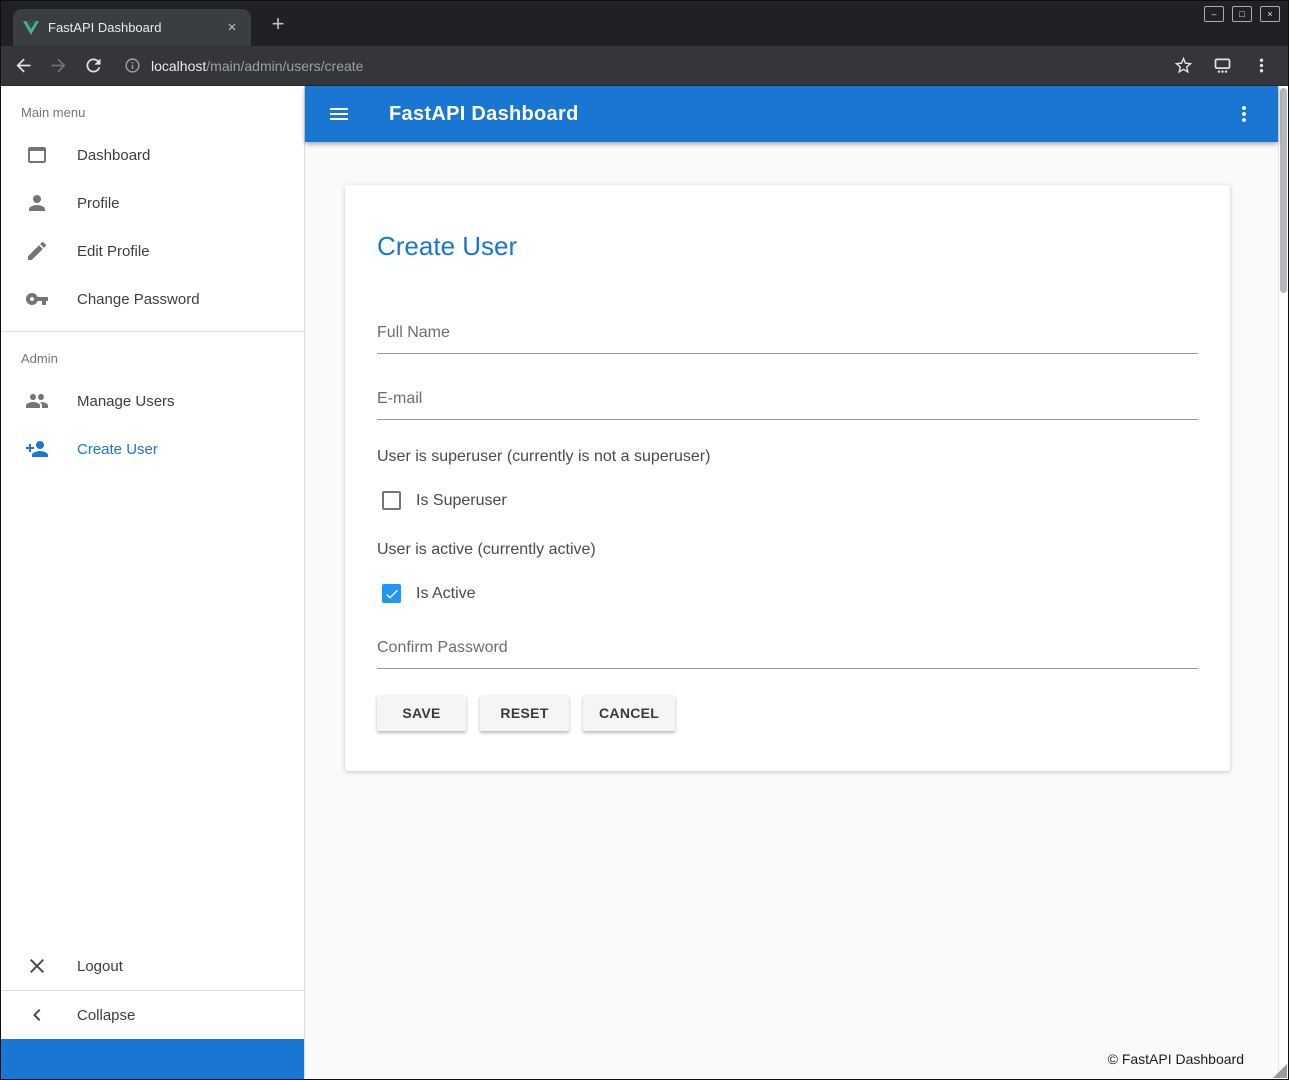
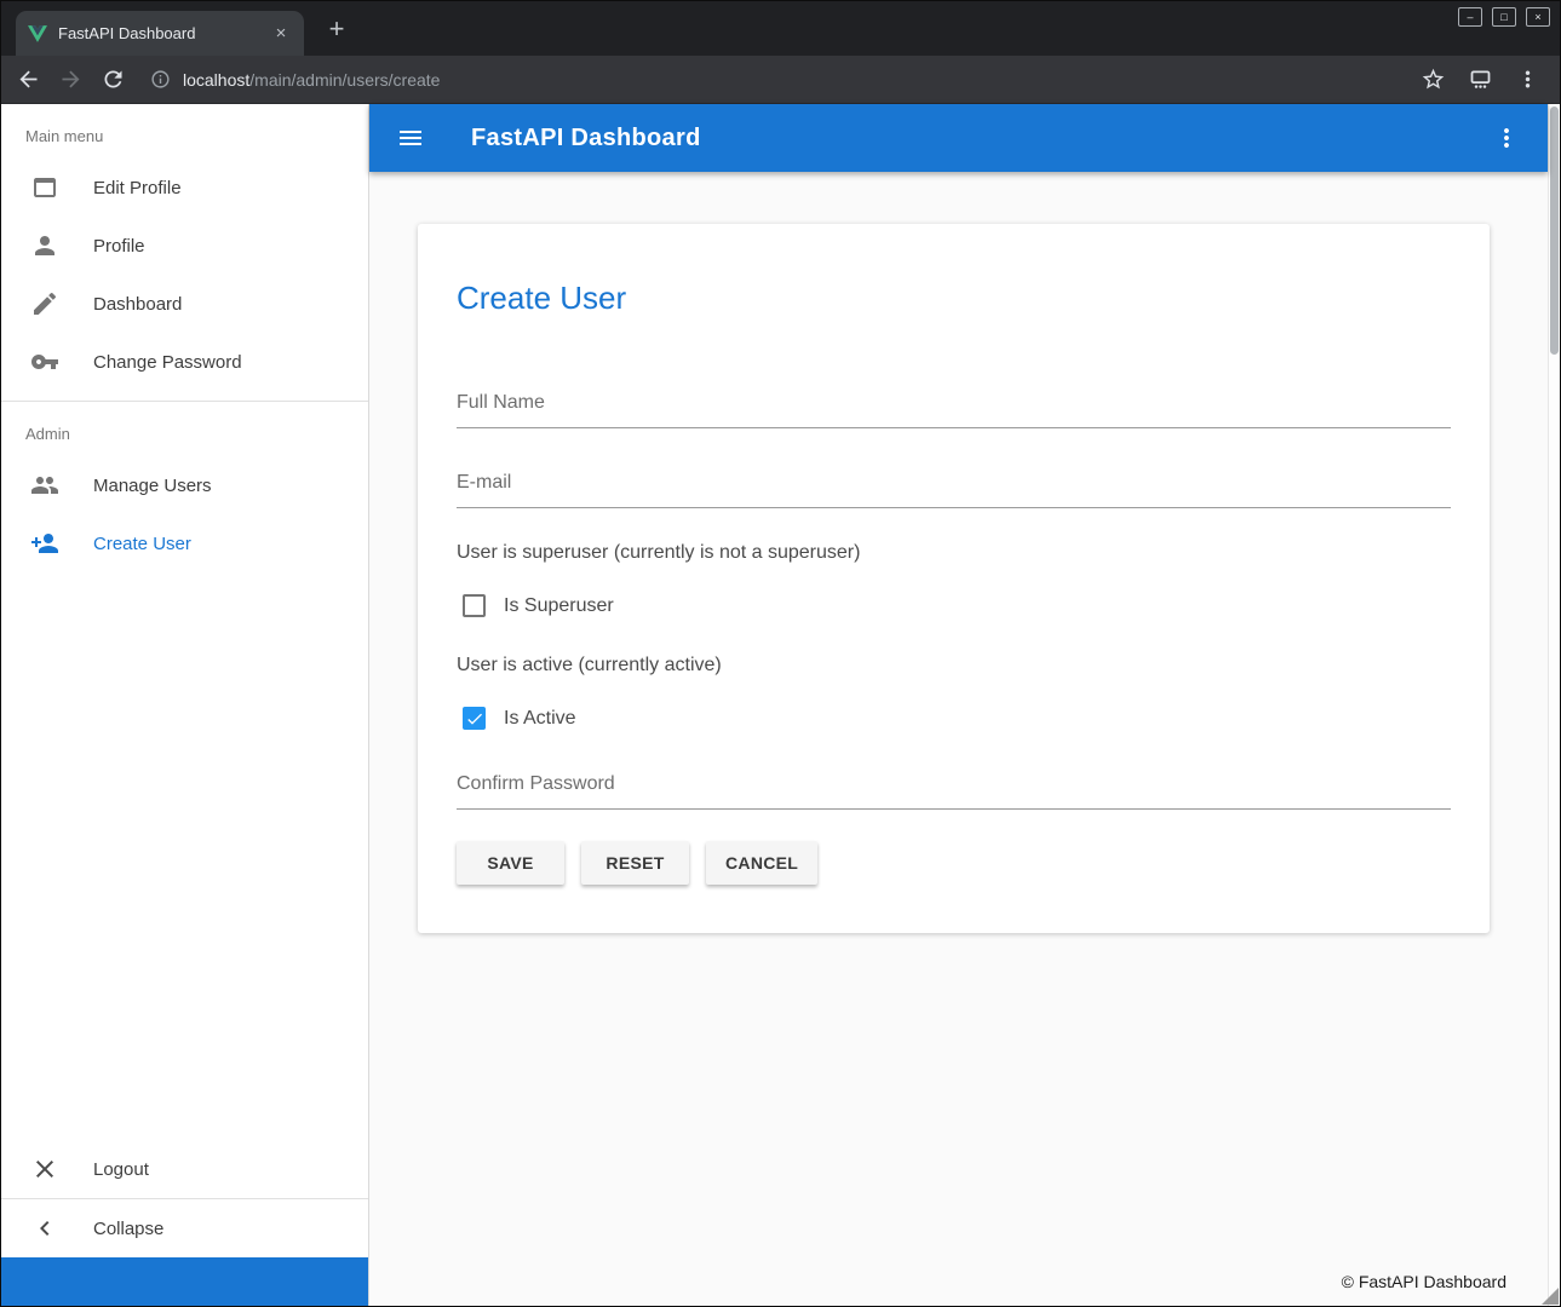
  FastAPI Dashboard
  ×
  +
  –
  □
  ×
  localhost/main/admin/users/create
  Main menu
- Dashboard
+ Edit Profile
  Profile
- Edit Profile
+ Dashboard
  Change Password
  Admin
  Manage Users
  Create User
  Logout
  Collapse
  FastAPI Dashboard
  Create User
  Full Name
  E-mail
  User is superuser (currently is not a superuser)
  Is Superuser
  User is active (currently active)
  Is Active
  Confirm Password
  SAVE
  RESET
  CANCEL
  © FastAPI Dashboard
